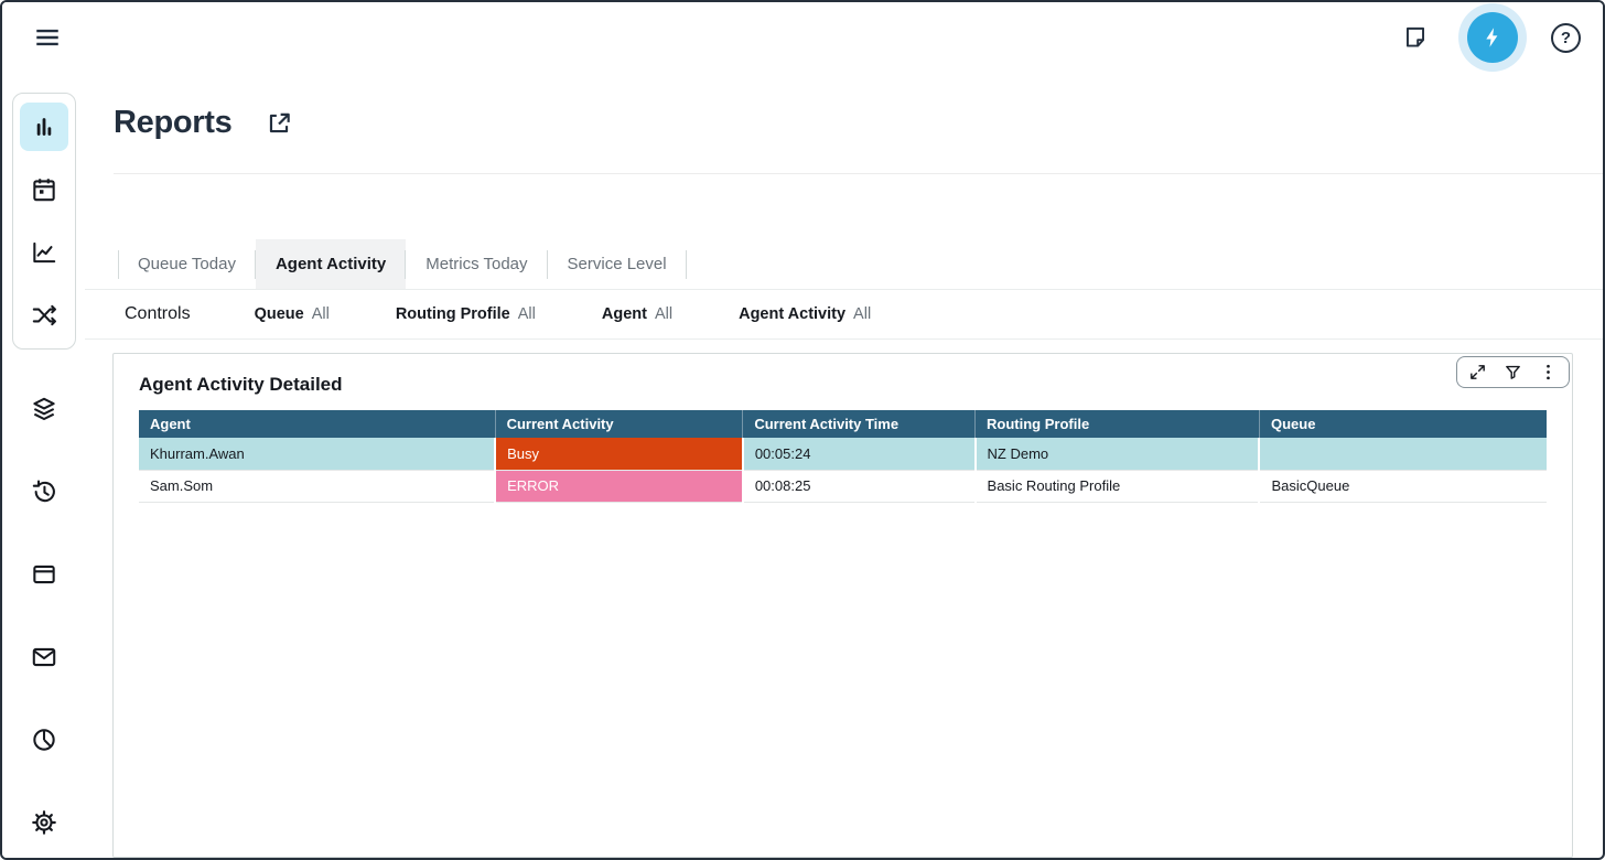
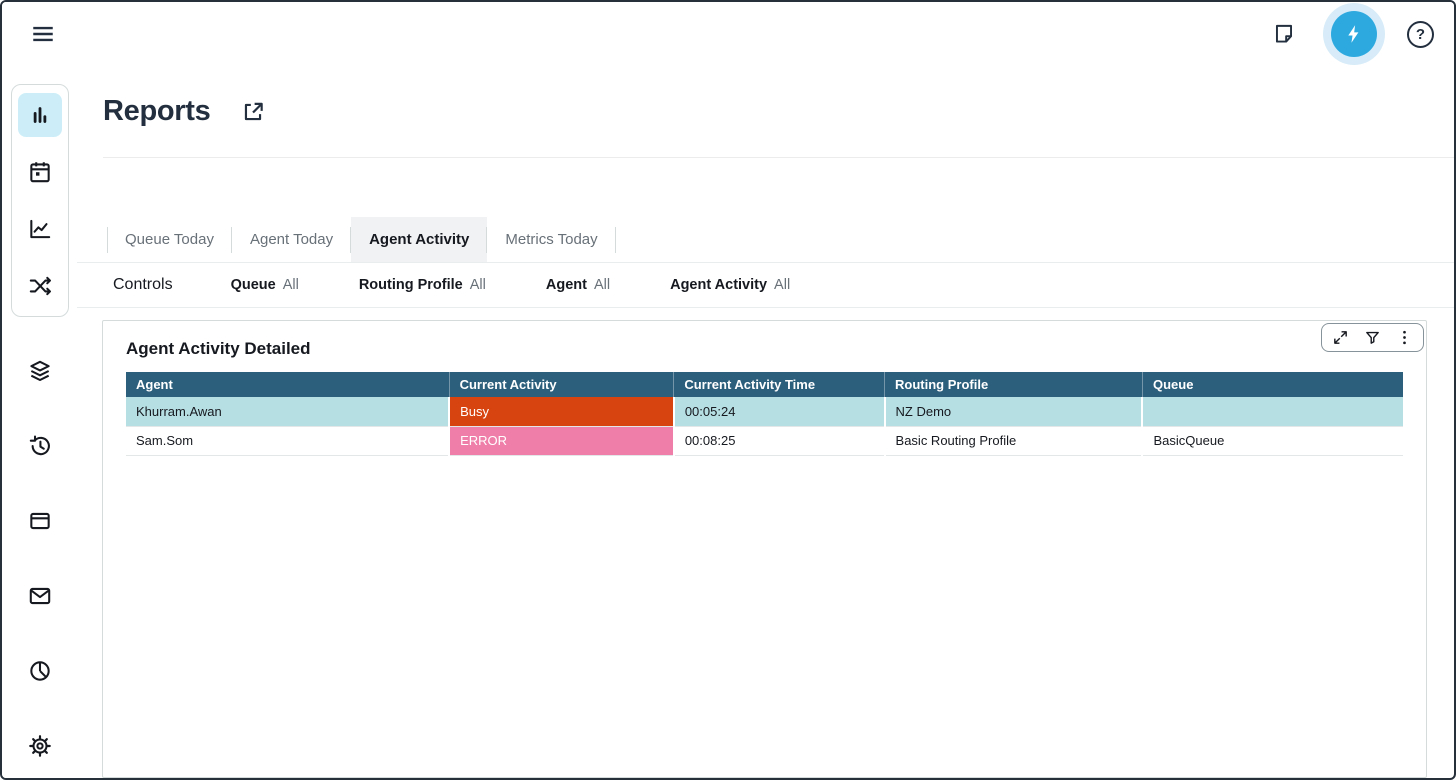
  ?
  Reports
  Queue Today
+ Agent Today
  Agent Activity
  Metrics Today
- Service Level
  Controls
  Queue All
  Routing Profile All
  Agent All
  Agent Activity All
  Agent Activity Detailed
  Agent	Current Activity	Current Activity Time	Routing Profile	Queue
  Khurram.Awan	Busy	00:05:24	NZ Demo
  Sam.Som	ERROR	00:08:25	Basic Routing Profile	BasicQueue
